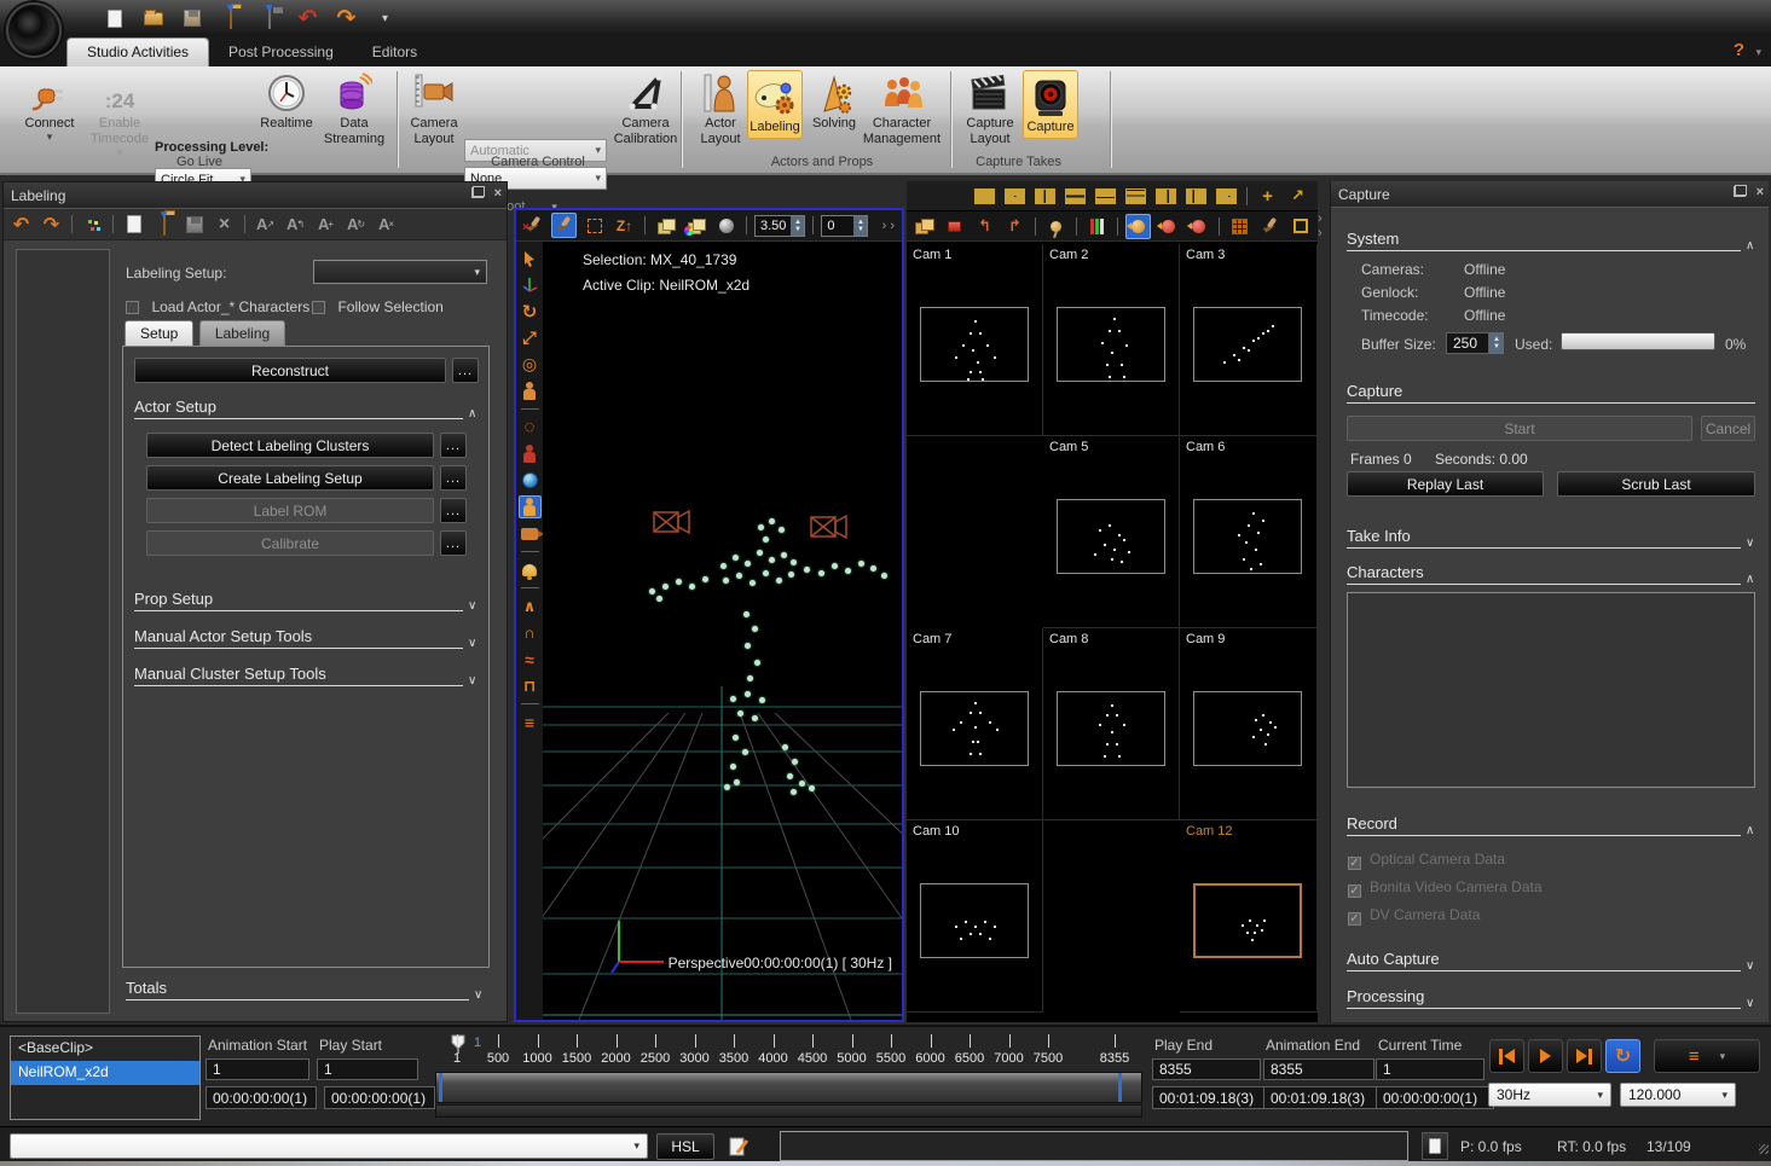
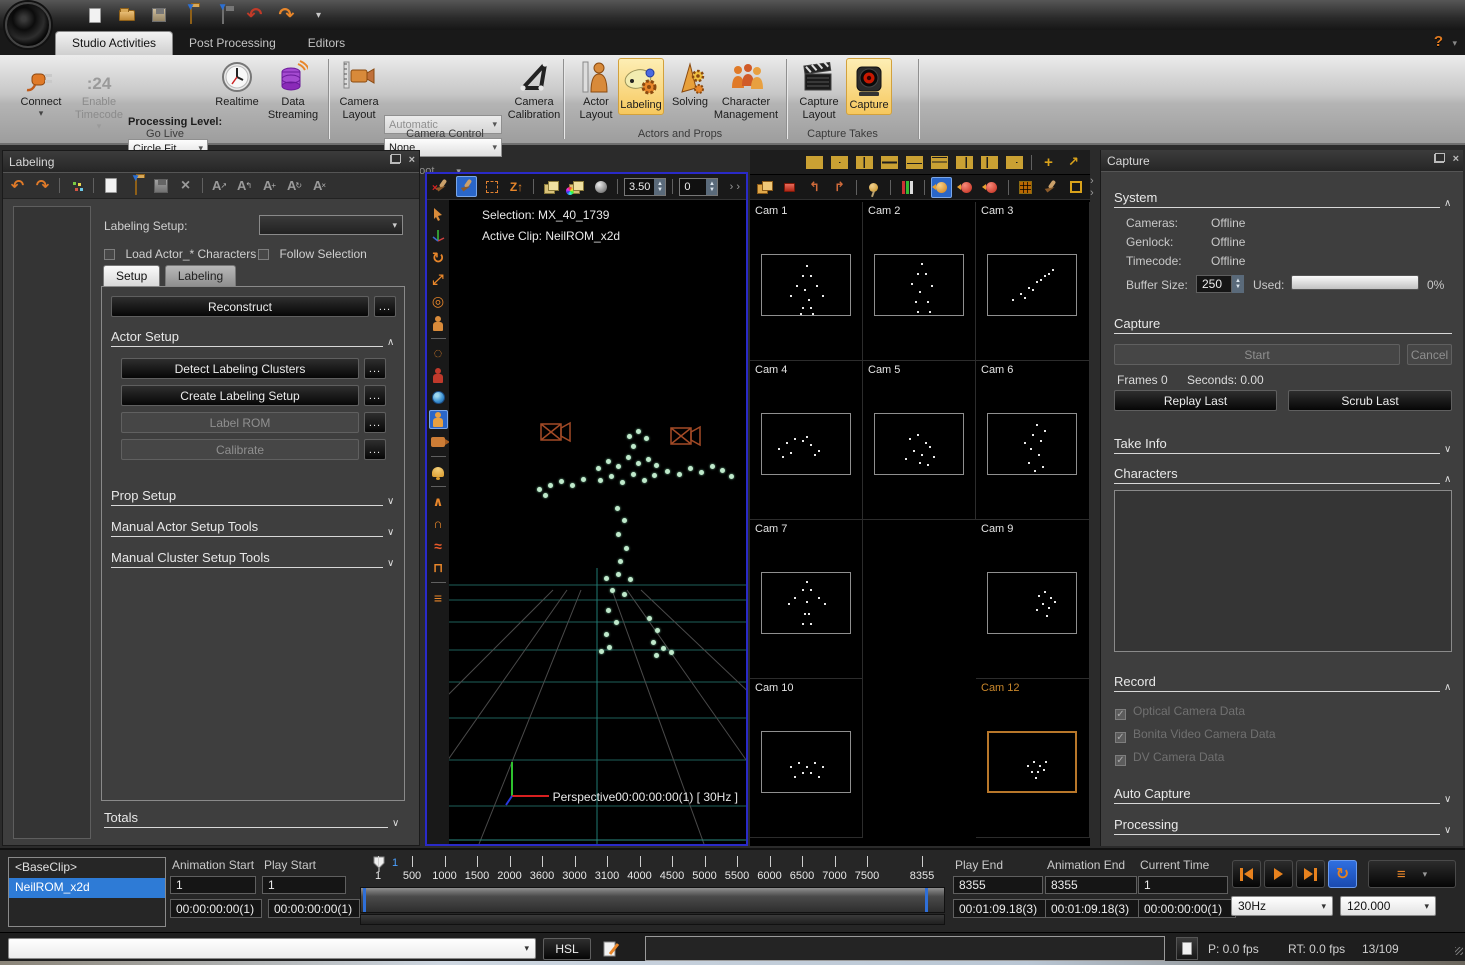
  ▼
  ▼
  ↶
  ↷
  ▾
  Studio Activities Post Processing Editors
  ?
  ▾
  Connect
  ▾
  :24
  Enable Timecode
  Processing Level:
  Circle Fit
  ▾
  Realtime
  Data Streaming
  Go Live
  Camera Layout
  Automatic
  ▾
  None
  ▾
  ▾
  Camera Calibration
  Camera Control
  Actor Layout
  Labeling
  Solving
  Character Management
  Actors and Props
  Capture Layout
  Capture
  Capture Takes
  Labeling
  ×
  ↶
  ↷
  ▼
  ×
  A
  ↗
  A
  ↰
  A
  +
  A
  ↻
  A
  ×
  Labeling Setup:
  ▾
  Load Actor_* Characters
  Follow Selection
  Setup Labeling
  Reconstruct
  ...
  Actor Setup
  ∧
  Detect Labeling Clusters
  ...
  Create Labeling Setup
  ...
  Label ROM
  ...
  Calibrate
  ...
  Prop Setup
  ∨
  Manual Actor Setup Tools
  ∨
  Manual Cluster Setup Tools
  ∨
  Totals
  ∨
  Z↑
  3.50
  0
  › ›
  ↻
  ⤢
  ◎
  ◌
  ∧
  ∩
  ≈
  ⊓
  ≡
  Selection: MX_40_1739
  Active Clip: NeilROM_x2d
  Perspective00:00:00:00(1) [ 30Hz ]
  +
  ↗
  ↰
  ↱
  › ›
  Cam 1
  Cam 2
  Cam 3
+ Cam 4
  Cam 5
  Cam 6
  Cam 7
- Cam 8
  Cam 9
  Cam 10
  Cam 12
  Capture
  ×
  System
  ∧
  Cameras:
  Offline
  Genlock:
  Offline
  Timecode:
  Offline
  Buffer Size:
  250
  Used:
  0%
  Capture
  Start
  Cancel
  Frames 0
  Seconds: 0.00
  Replay Last
  Scrub Last
  Take Info
  ∨
  Characters
  ∧
  Record
  ∧
  ✓ Optical Camera Data
  ✓ Bonita Video Camera Data
  ✓ DV Camera Data
  Auto Capture
  ∨
  Processing
  ∨
  <BaseClip>
  NeilROM_x2d
  Animation Start
  1
  00:00:00:00(1)
  Play Start
  1
  00:00:00:00(1)
  1
  1
  500
  1000
  1500
  2000
- 2500
+ 3600
  3000
- 3500
+ 3100
  4000
  4500
  5000
  5500
  6000
  6500
  7000
  7500
  8355
  Play End
  8355
  00:01:09.18(3)
  Animation End
  8355
  00:01:09.18(3)
  Current Time
  1
  00:00:00:00(1)
  ↻
  ≡
  ▾
  30Hz
  ▾
  120.000
  ▾
  ▾
  HSL
  P: 0.0 fps
  RT: 0.0 fps
  13/109
